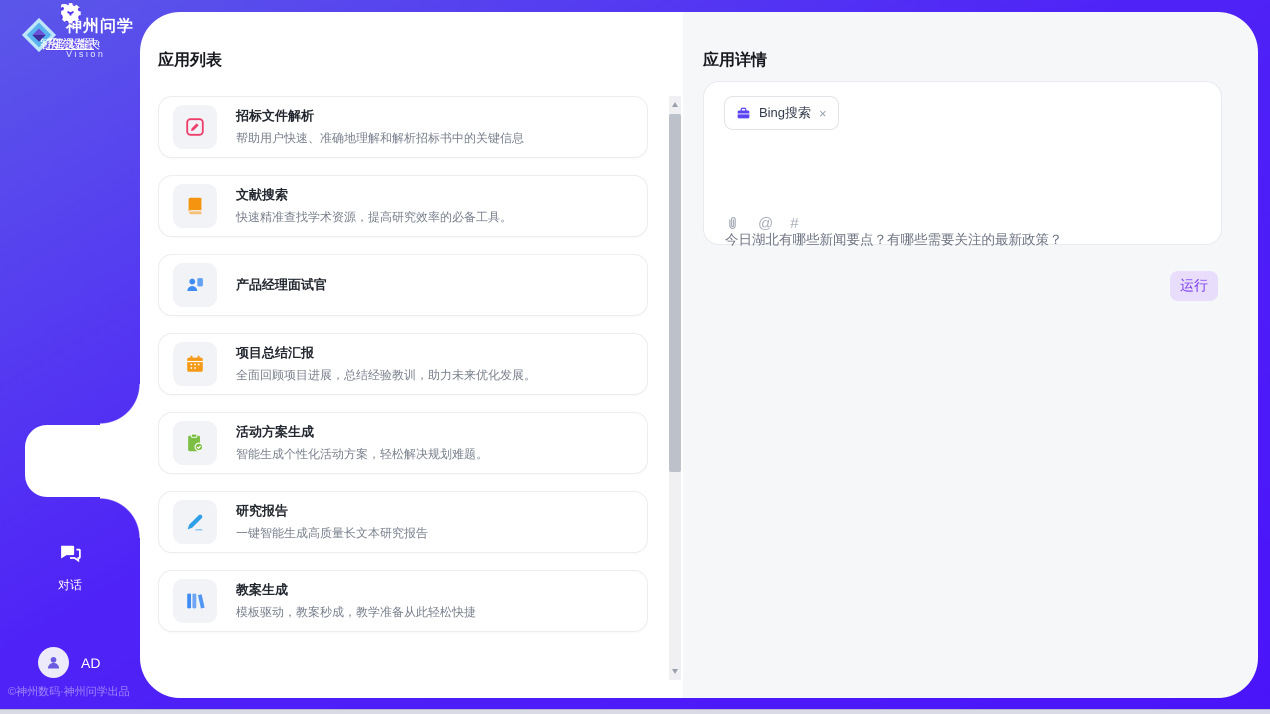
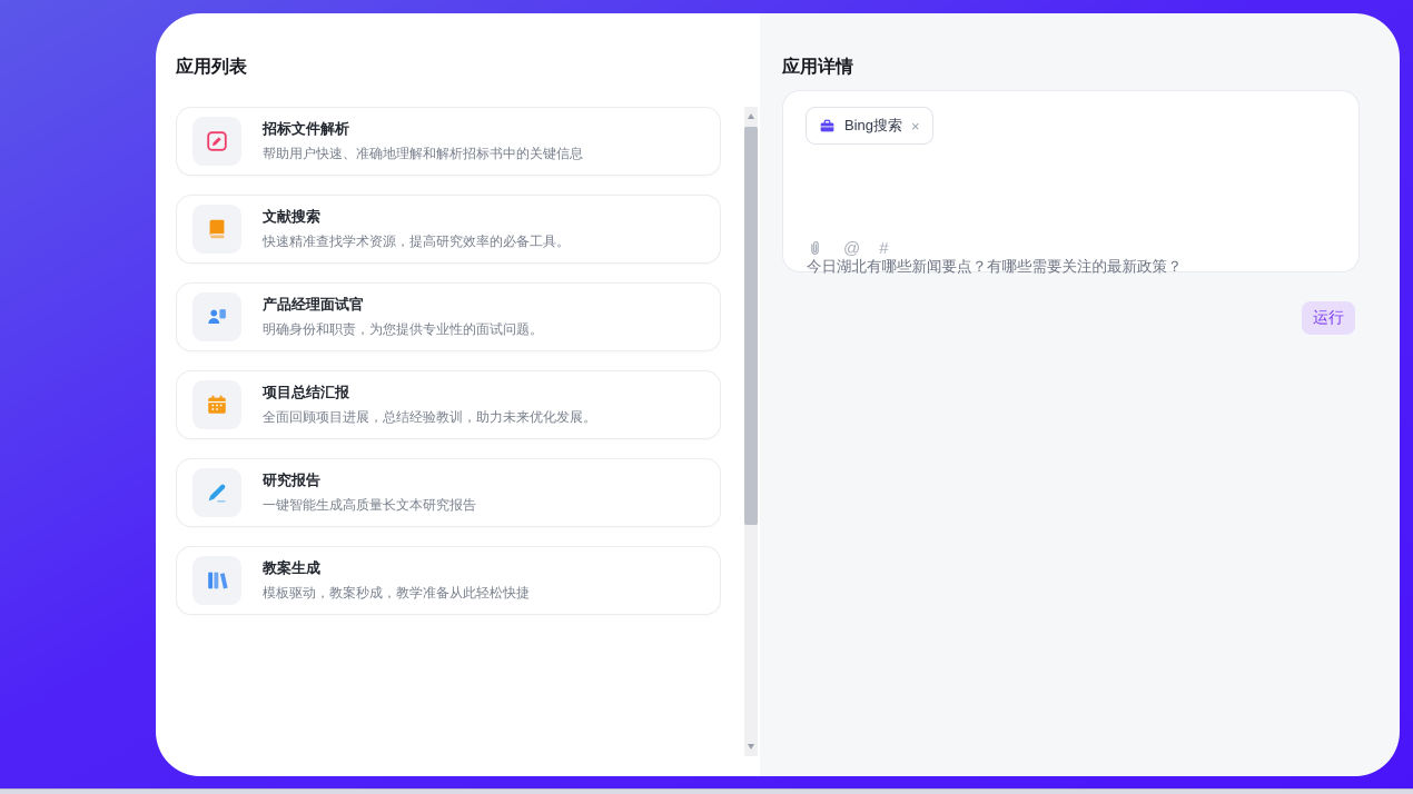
- 神州问学
- Smart Vision
- 对话
- 智能文件夹
- 工具集
- 应用市场
- 系统设置
- AD
- ©神州数码·神州问学出品
  应用列表
  招标文件解析
  帮助用户快速、准确地理解和解析招标书中的关键信息
  文献搜索
  快速精准查找学术资源，提高研究效率的必备工具。
  产品经理面试官
+ 明确身份和职责，为您提供专业性的面试问题。
  项目总结汇报
  全面回顾项目进展，总结经验教训，助力未来优化发展。
- 活动方案生成
- 智能生成个性化活动方案，轻松解决规划难题。
  研究报告
  一键智能生成高质量长文本研究报告
  教案生成
  模板驱动，教案秒成，教学准备从此轻松快捷
  应用详情
  Bing搜索
  ×
  今日湖北有哪些新闻要点？有哪些需要关注的最新政策？
  @
  #
  运行
